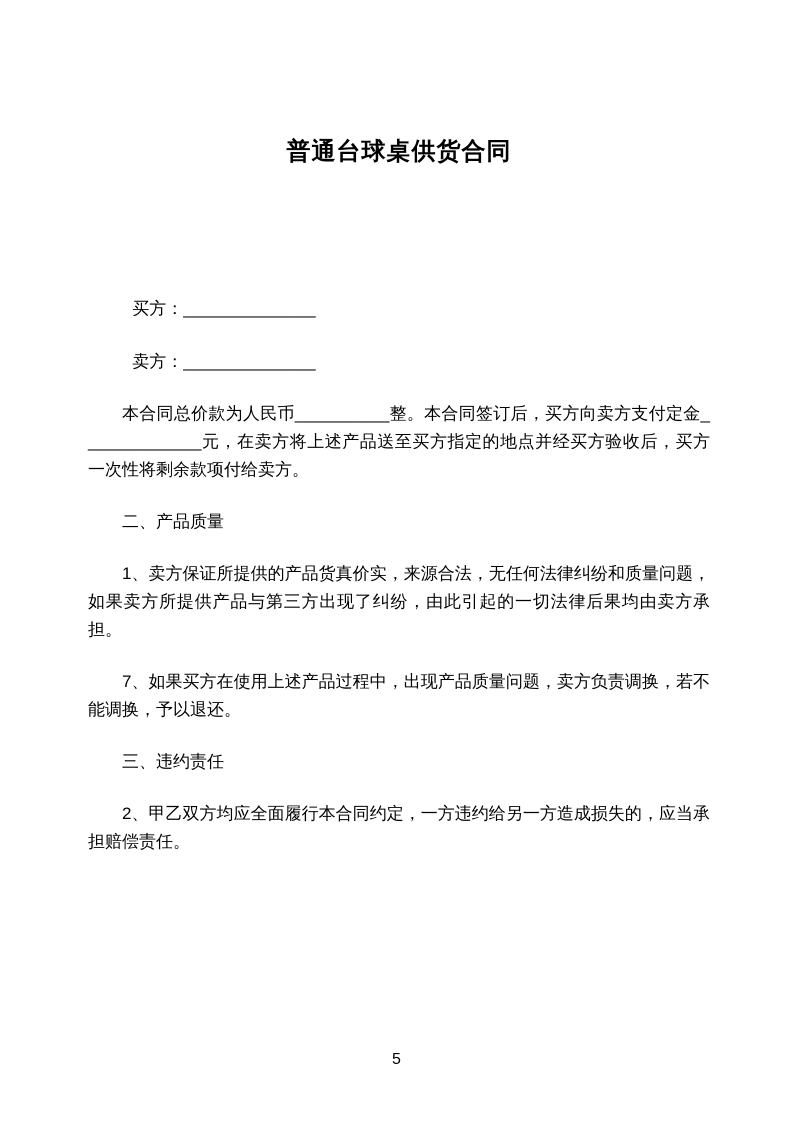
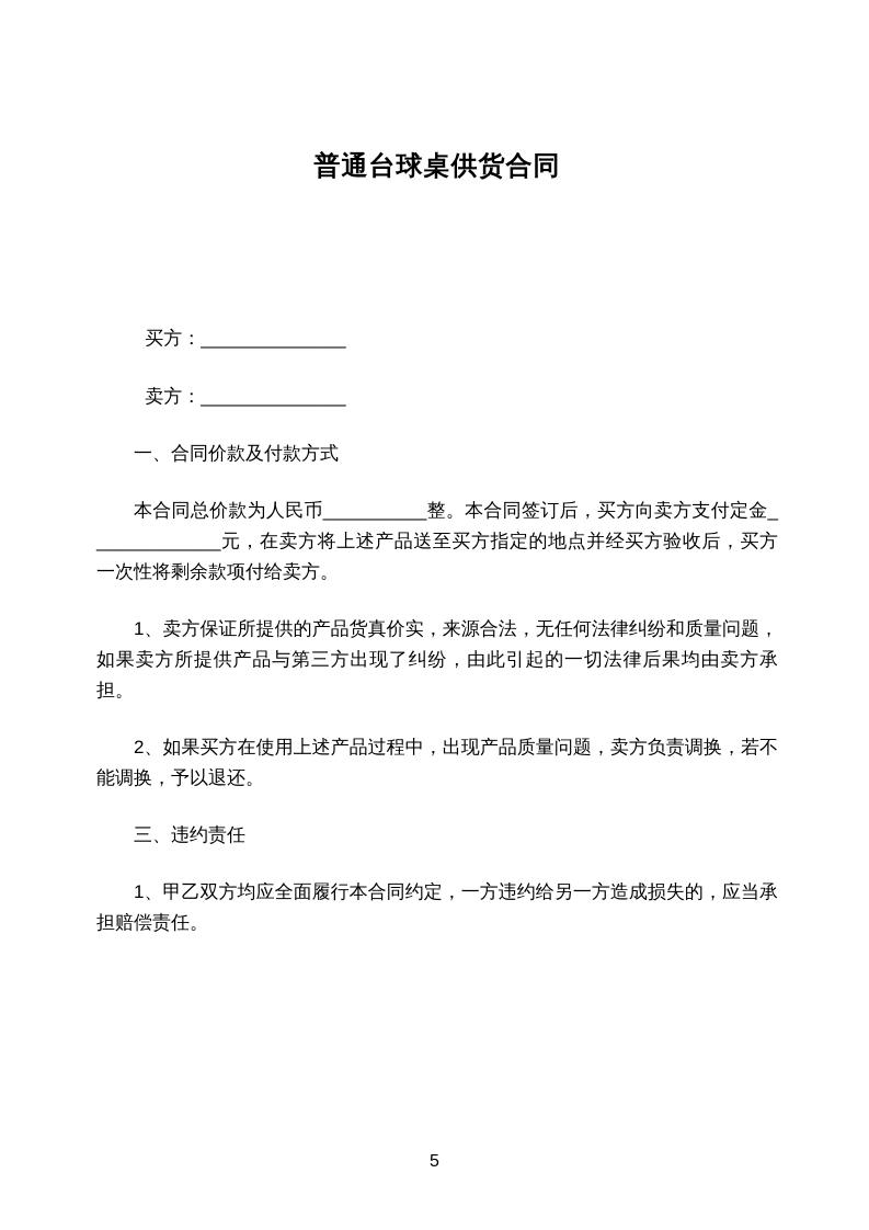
  普通台球桌供货合同
  买方：______________
  卖方：______________
+ 一、合同价款及付款方式
  本合同总价款为人民币__________整。本合同签订后，买方向卖方支付定金_____________元，在卖方将上述产品送至买方指定的地点并经买方验收后，买方一次性将剩余款项付给卖方。
- 二、产品质量
  1、卖方保证所提供的产品货真价实，来源合法，无任何法律纠纷和质量问题，如果卖方所提供产品与第三方出现了纠纷，由此引起的一切法律后果均由卖方承担。
- 7、如果买方在使用上述产品过程中，出现产品质量问题，卖方负责调换，若不能调换，予以退还。
+ 2、如果买方在使用上述产品过程中，出现产品质量问题，卖方负责调换，若不能调换，予以退还。
  三、违约责任
- 2、甲乙双方均应全面履行本合同约定，一方违约给另一方造成损失的，应当承担赔偿责任。
+ 1、甲乙双方均应全面履行本合同约定，一方违约给另一方造成损失的，应当承担赔偿责任。
  5
